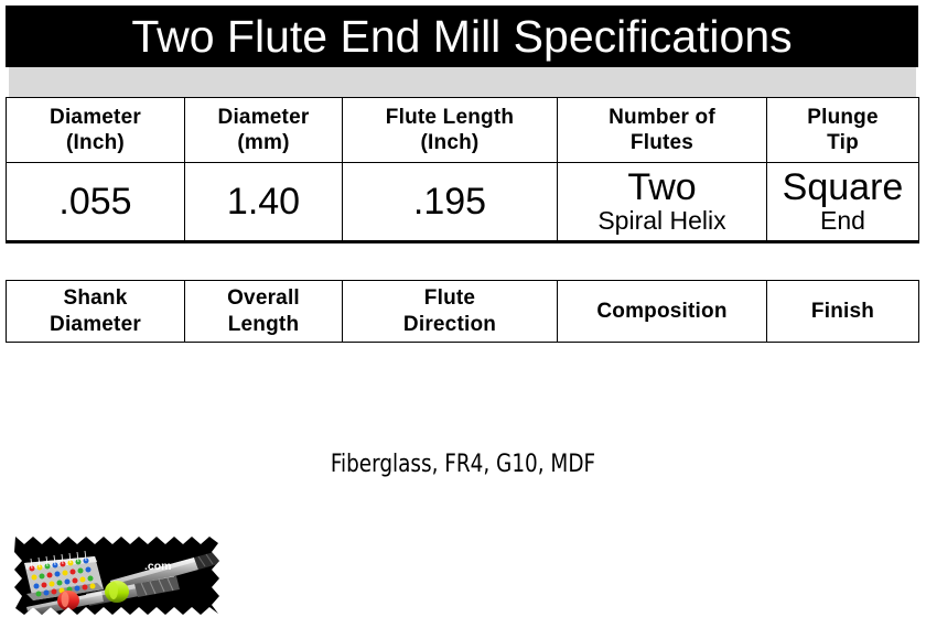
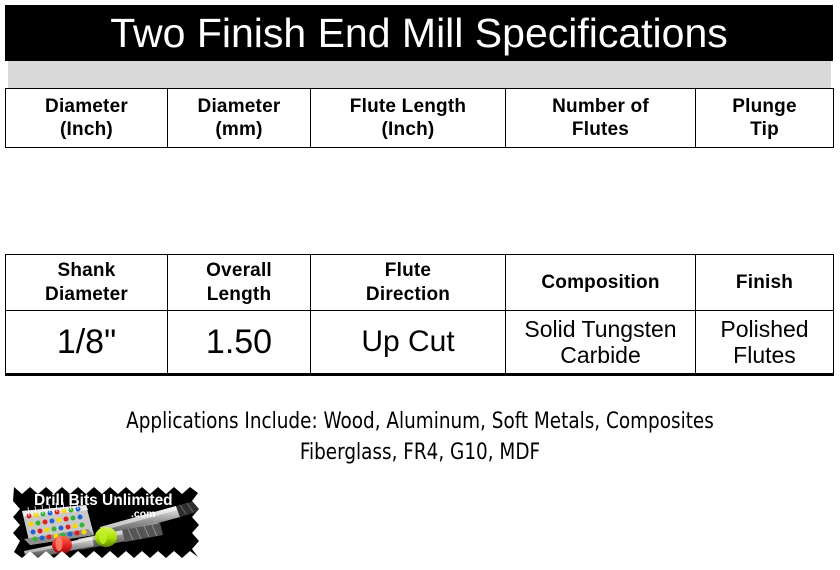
- Two Flute End Mill Specifications
+ Two Finish End Mill Specifications
  Diameter(Inch)	Diameter(mm)	Flute Length(Inch)	Number ofFlutes	PlungeTip
- .055	1.40	.195	TwoSpiral Helix	SquareEnd
  ShankDiameter	OverallLength	FluteDirection	Composition	Finish
+ 1/8"	1.50	Up Cut	Solid TungstenCarbide	PolishedFlutes
+ Applications Include: Wood, Aluminum, Soft Metals, Composites
  Fiberglass, FR4, G10, MDF
+ Drill Bits Unlimited
  .com
